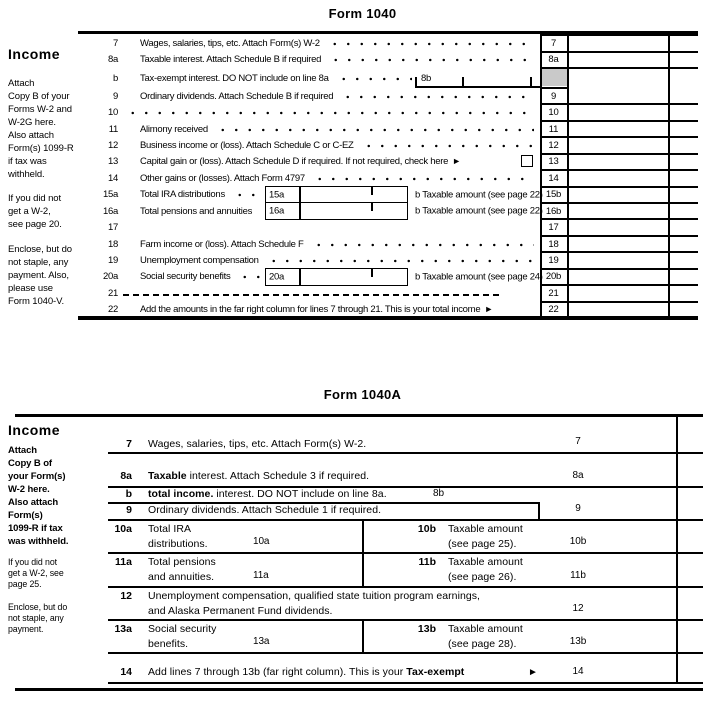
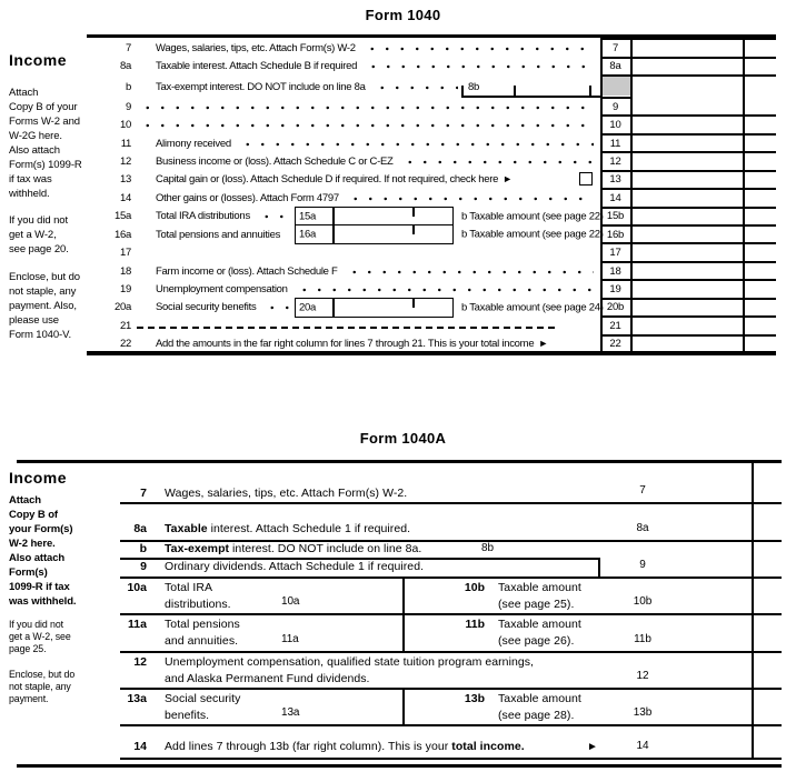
  Form 1040
  Income
  Attach
  Copy B of your
  Forms W-2 and
  W-2G here.
  Also attach
  Form(s) 1099-R
  if tax was
  withheld.
  If you did not
  get a W-2,
  see page 20.
  Enclose, but do
  not staple, any
  payment. Also,
  please use
  Form 1040-V.
  7
  Wages, salaries, tips, etc. Attach Form(s) W-2
  8a
  Taxable interest. Attach Schedule B if required
  b
  Tax-exempt interest. DO NOT include on line 8a
  8b
  9
- Ordinary dividends. Attach Schedule B if required
  10
  11
  Alimony received
  12
  Business income or (loss). Attach Schedule C or C-EZ
  13
  Capital gain or (loss). Attach Schedule D if required. If not required, check here
  ►
  14
  Other gains or (losses). Attach Form 4797
  15a
  Total IRA distributions
  15a
  b Taxable amount (see page 22
  16a
  Total pensions and annuities
  16a
  b Taxable amount (see page 22
  17
  18
  Farm income or (loss). Attach Schedule F
  19
  Unemployment compensation
  20a
  Social security benefits
  20a
  b Taxable amount (see page 24
  21
  22
  Add the amounts in the far right column for lines 7 through 21. This is your total income
  ►
  7
  8a
  9
  10
  11
  12
  13
  14
  15b
  16b
  17
  18
  19
  20b
  21
  22
  Form 1040A
  Income
  Attach
  Copy B of
  your Form(s)
  W-2 here.
  Also attach
  Form(s)
  1099-R if tax
  was withheld.
  If you did not
  get a W-2, see
  page 25.
  Enclose, but do
  not staple, any
  payment.
  7
  Wages, salaries, tips, etc. Attach Form(s) W-2.
  8a
- Taxable interest. Attach Schedule 3 if required.
+ Taxable interest. Attach Schedule 1 if required.
  b
- total income. interest. DO NOT include on line 8a.
+ Tax-exempt interest. DO NOT include on line 8a.
  8b
  9
  Ordinary dividends. Attach Schedule 1 if required.
  10a
  Total IRA
  distributions.
  10a
  10b
  Taxable amount
  (see page 25).
  11a
  Total pensions
  and annuities.
  11a
  11b
  Taxable amount
  (see page 26).
  12
  Unemployment compensation, qualified state tuition program earnings,
  and Alaska Permanent Fund dividends.
  13a
  Social security
  benefits.
  13a
  13b
  Taxable amount
  (see page 28).
  14
- Add lines 7 through 13b (far right column). This is your Tax-exempt
+ Add lines 7 through 13b (far right column). This is your total income.
  ►
  7
  8a
  9
  10b
  11b
  12
  13b
  14
